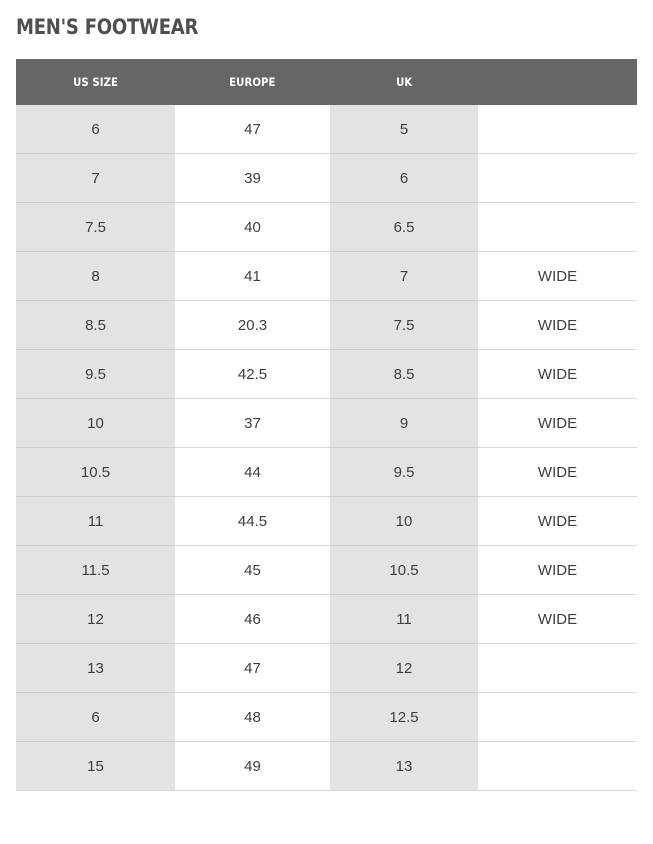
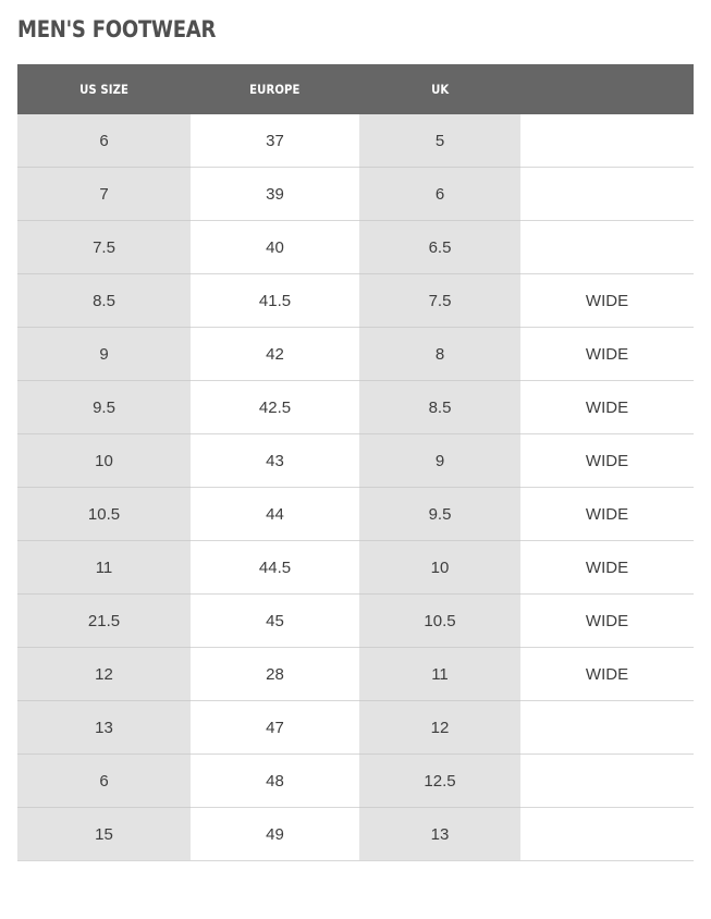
  MEN'S FOOTWEAR
  US SIZE	EUROPE	UK
- 6	47	5
+ 6	37	5
  7	39	6
  7.5	40	6.5
- 8	41	7	WIDE
- 8.5	20.3	7.5	WIDE
+ 8.5	41.5	7.5	WIDE
+ 9	42	8	WIDE
  9.5	42.5	8.5	WIDE
- 10	37	9	WIDE
+ 10	43	9	WIDE
  10.5	44	9.5	WIDE
  11	44.5	10	WIDE
- 11.5	45	10.5	WIDE
+ 21.5	45	10.5	WIDE
- 12	46	11	WIDE
+ 12	28	11	WIDE
  13	47	12
  6	48	12.5
  15	49	13
